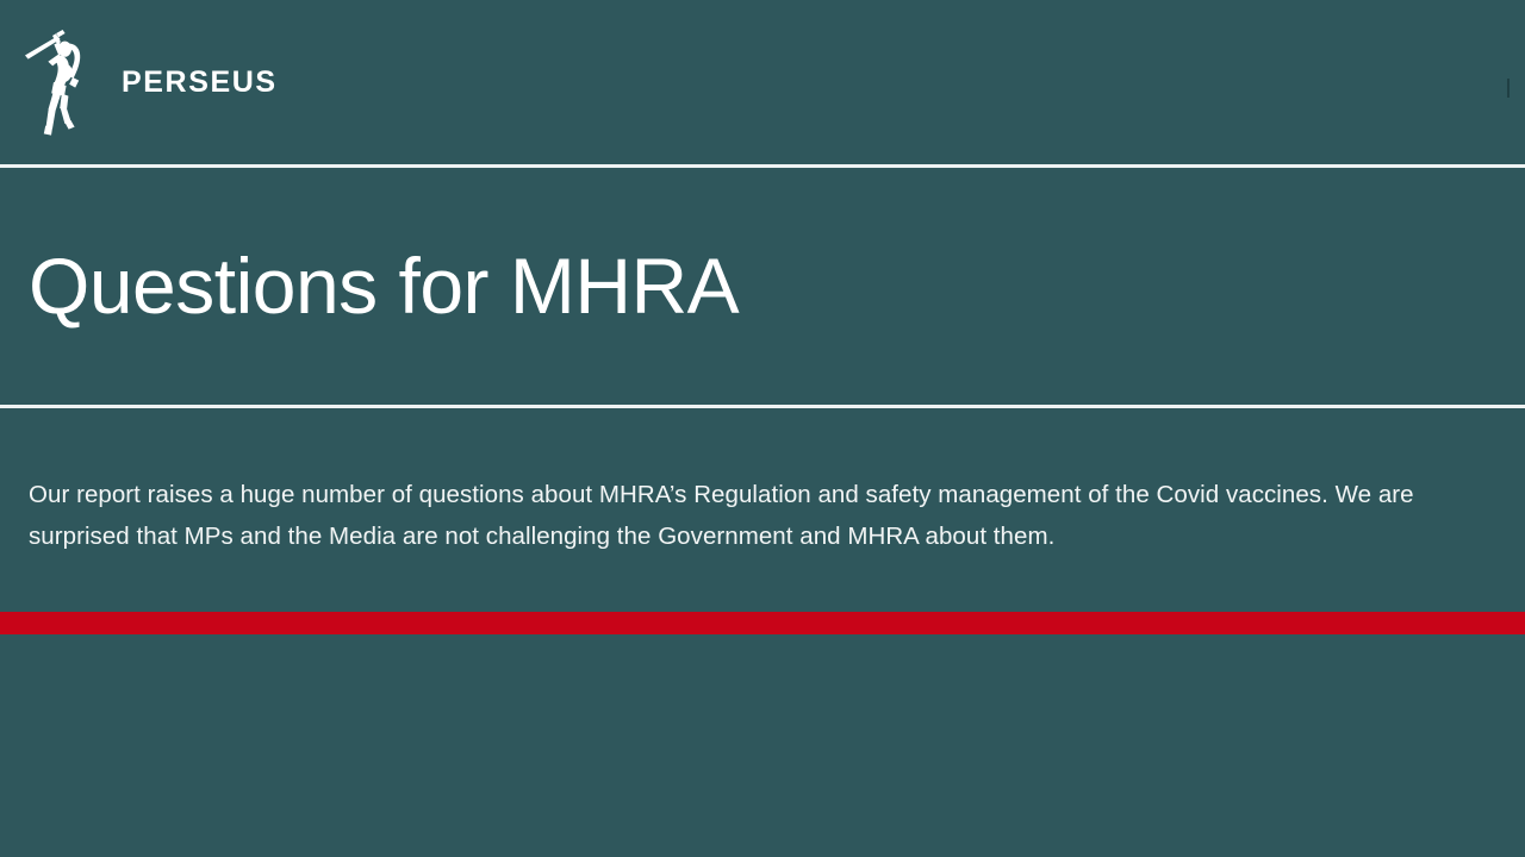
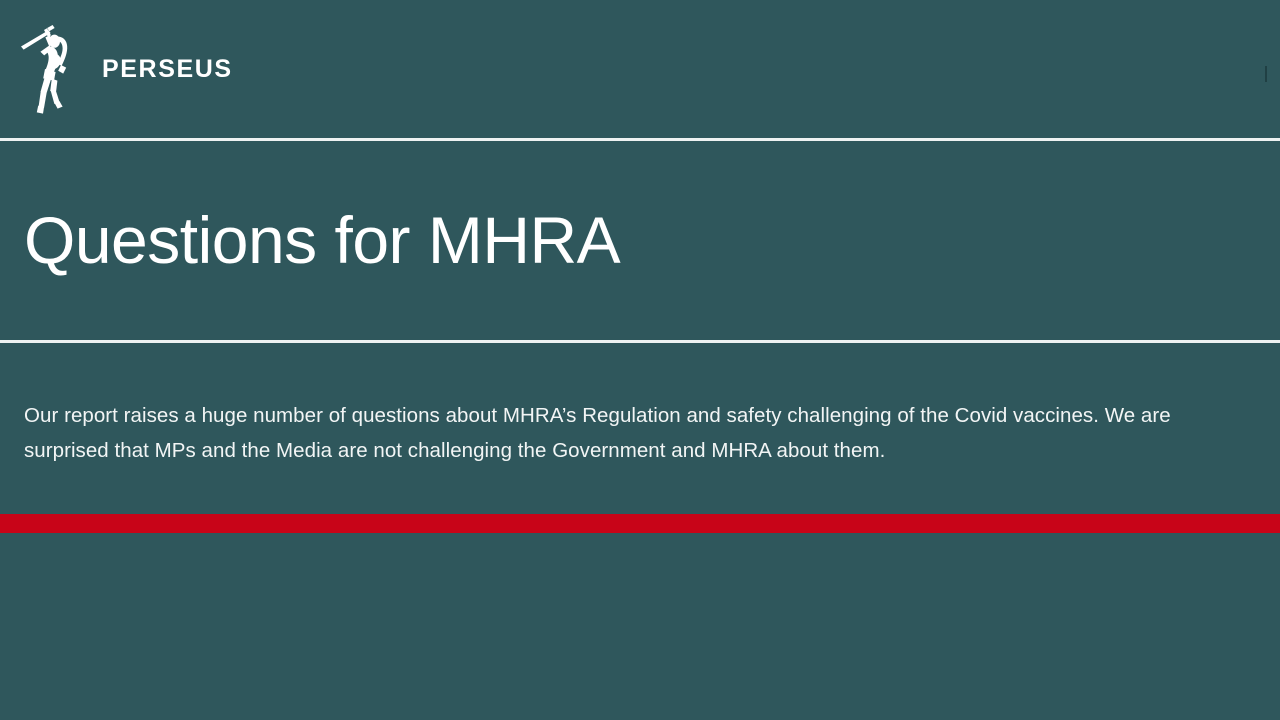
  PERSEUS
  Questions for MHRA
- Our report raises a huge number of questions about MHRA’s Regulation and safety management of the Covid vaccines. We are surprised that MPs and the Media are not challenging the Government and MHRA about them.
+ Our report raises a huge number of questions about MHRA’s Regulation and safety challenging of the Covid vaccines. We are surprised that MPs and the Media are not challenging the Government and MHRA about them.
